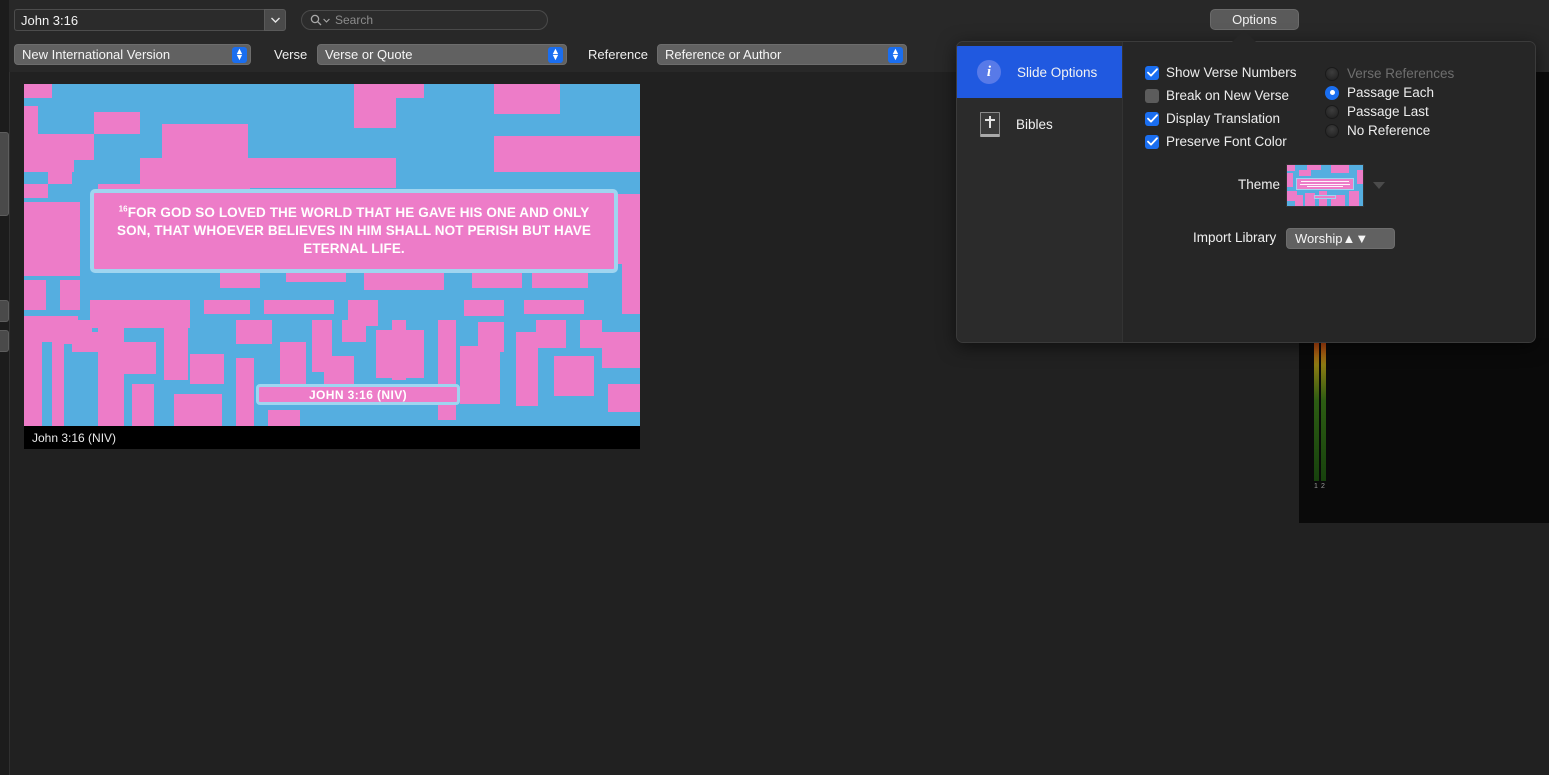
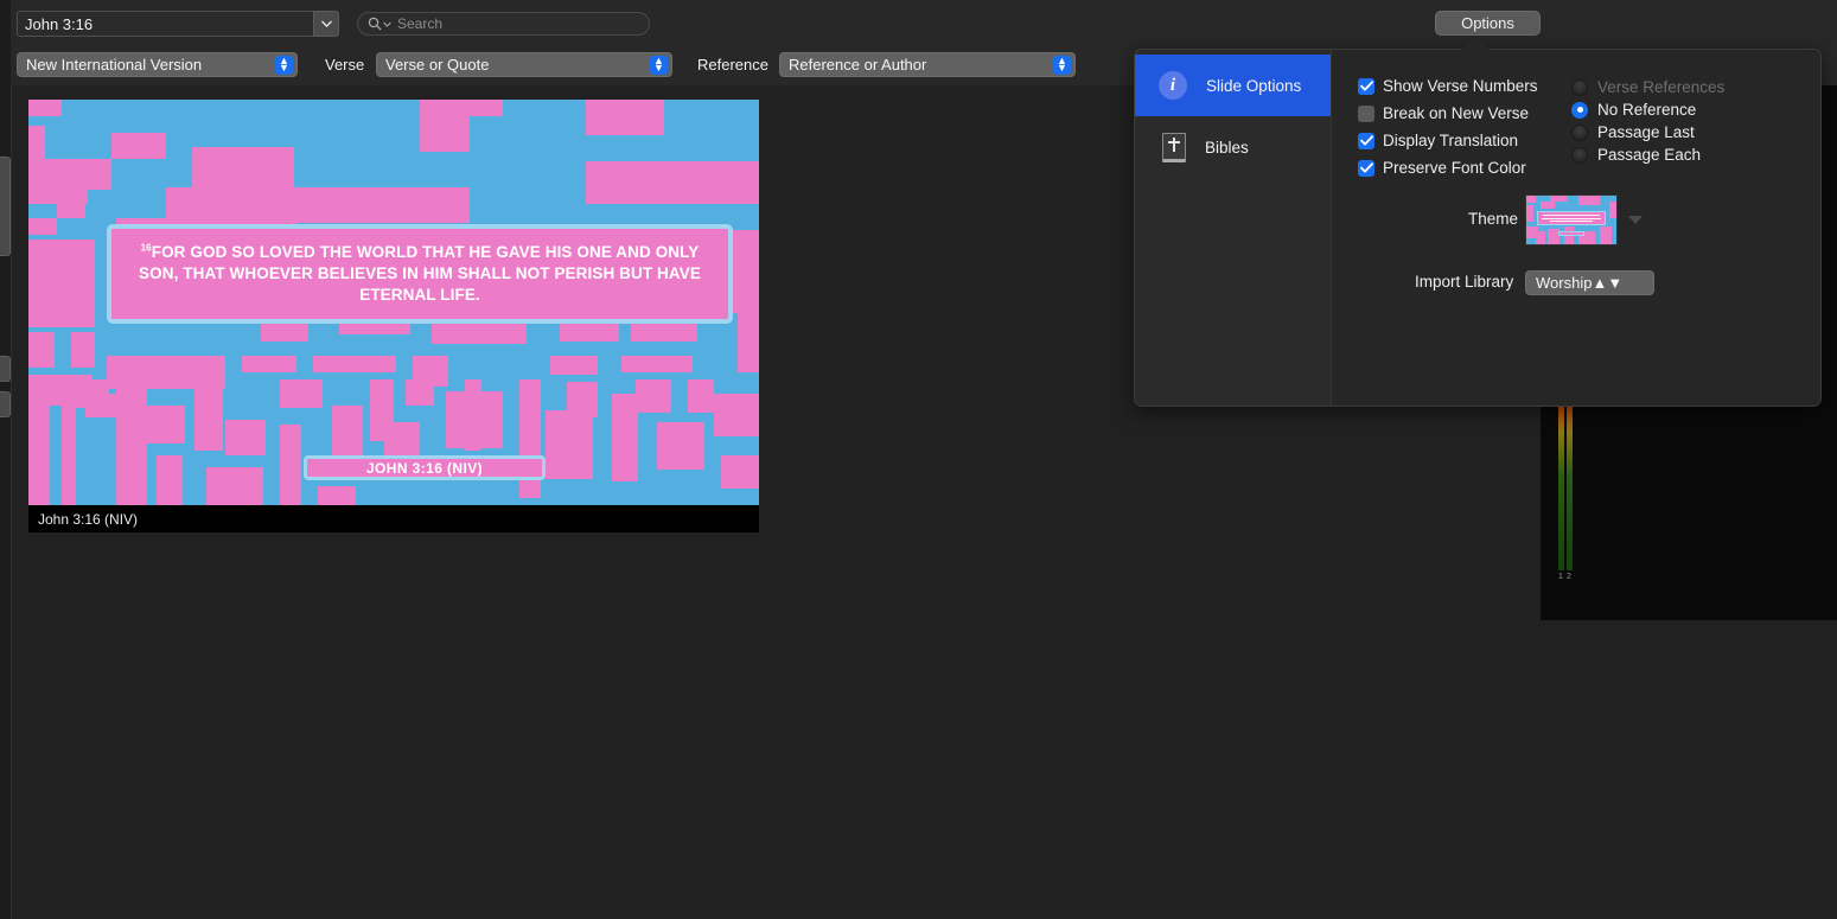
  John 3:16
  Search
  Options
  New International Version
  ▲
  ▼
  Verse
  Verse or Quote
  ▲
  ▼
  Reference
  Reference or Author
  ▲
  ▼
  16FOR GOD SO LOVED THE WORLD THAT HE GAVE HIS ONE AND ONLY SON, THAT WHOEVER BELIEVES IN HIM SHALL NOT PERISH BUT HAVE ETERNAL LIFE.
  JOHN 3:16 (NIV)
  John 3:16 (NIV)
  i
  Slide Options
  Bibles
  Show Verse Numbers
  Break on New Verse
  Display Translation
  Preserve Font Color
  Verse References
- Passage Each
+ No Reference
  Passage Last
- No Reference
+ Passage Each
  Theme
  Import Library
  Worship
  ▲▼
